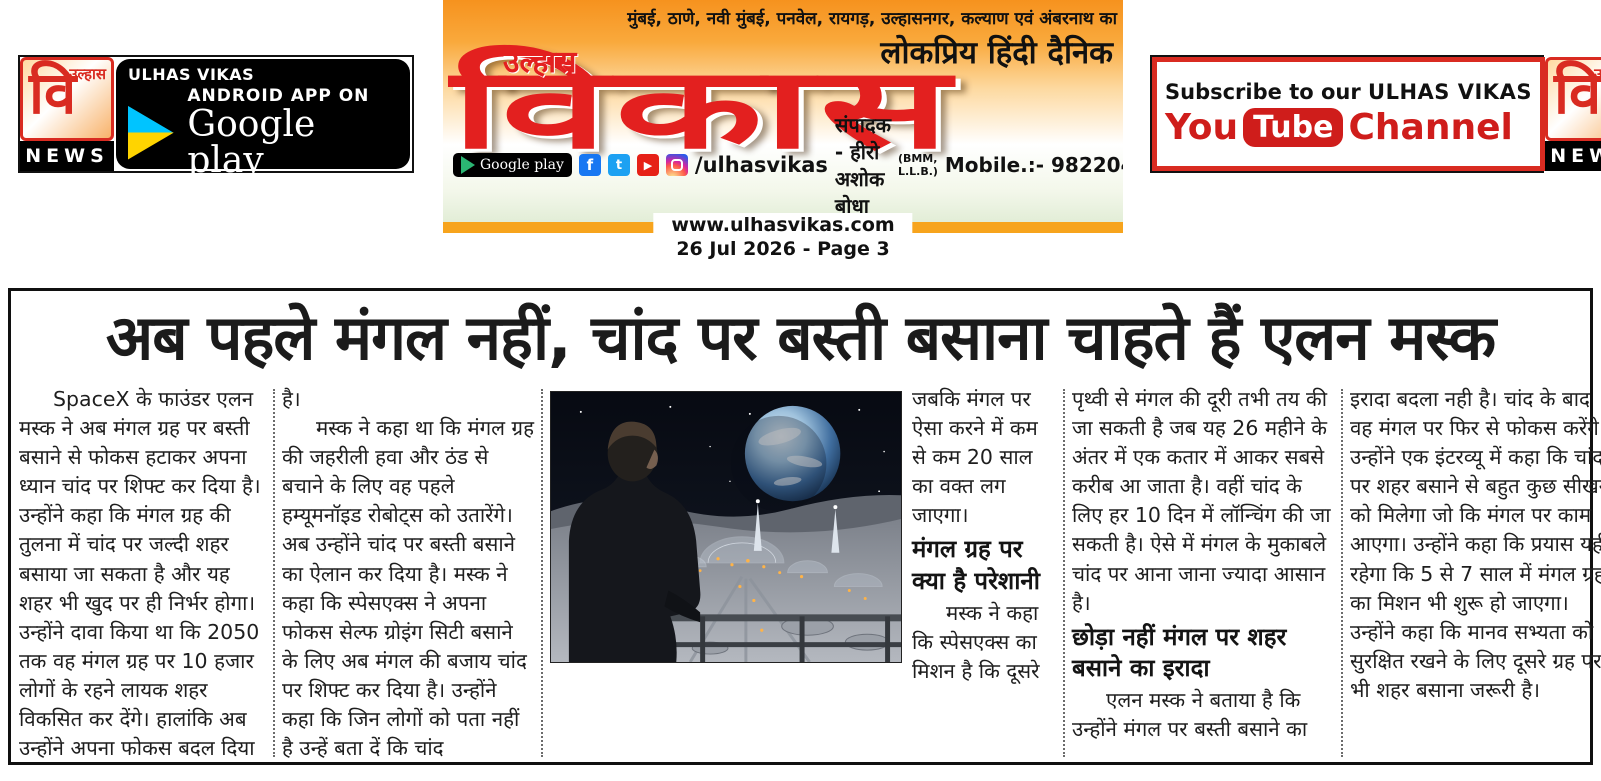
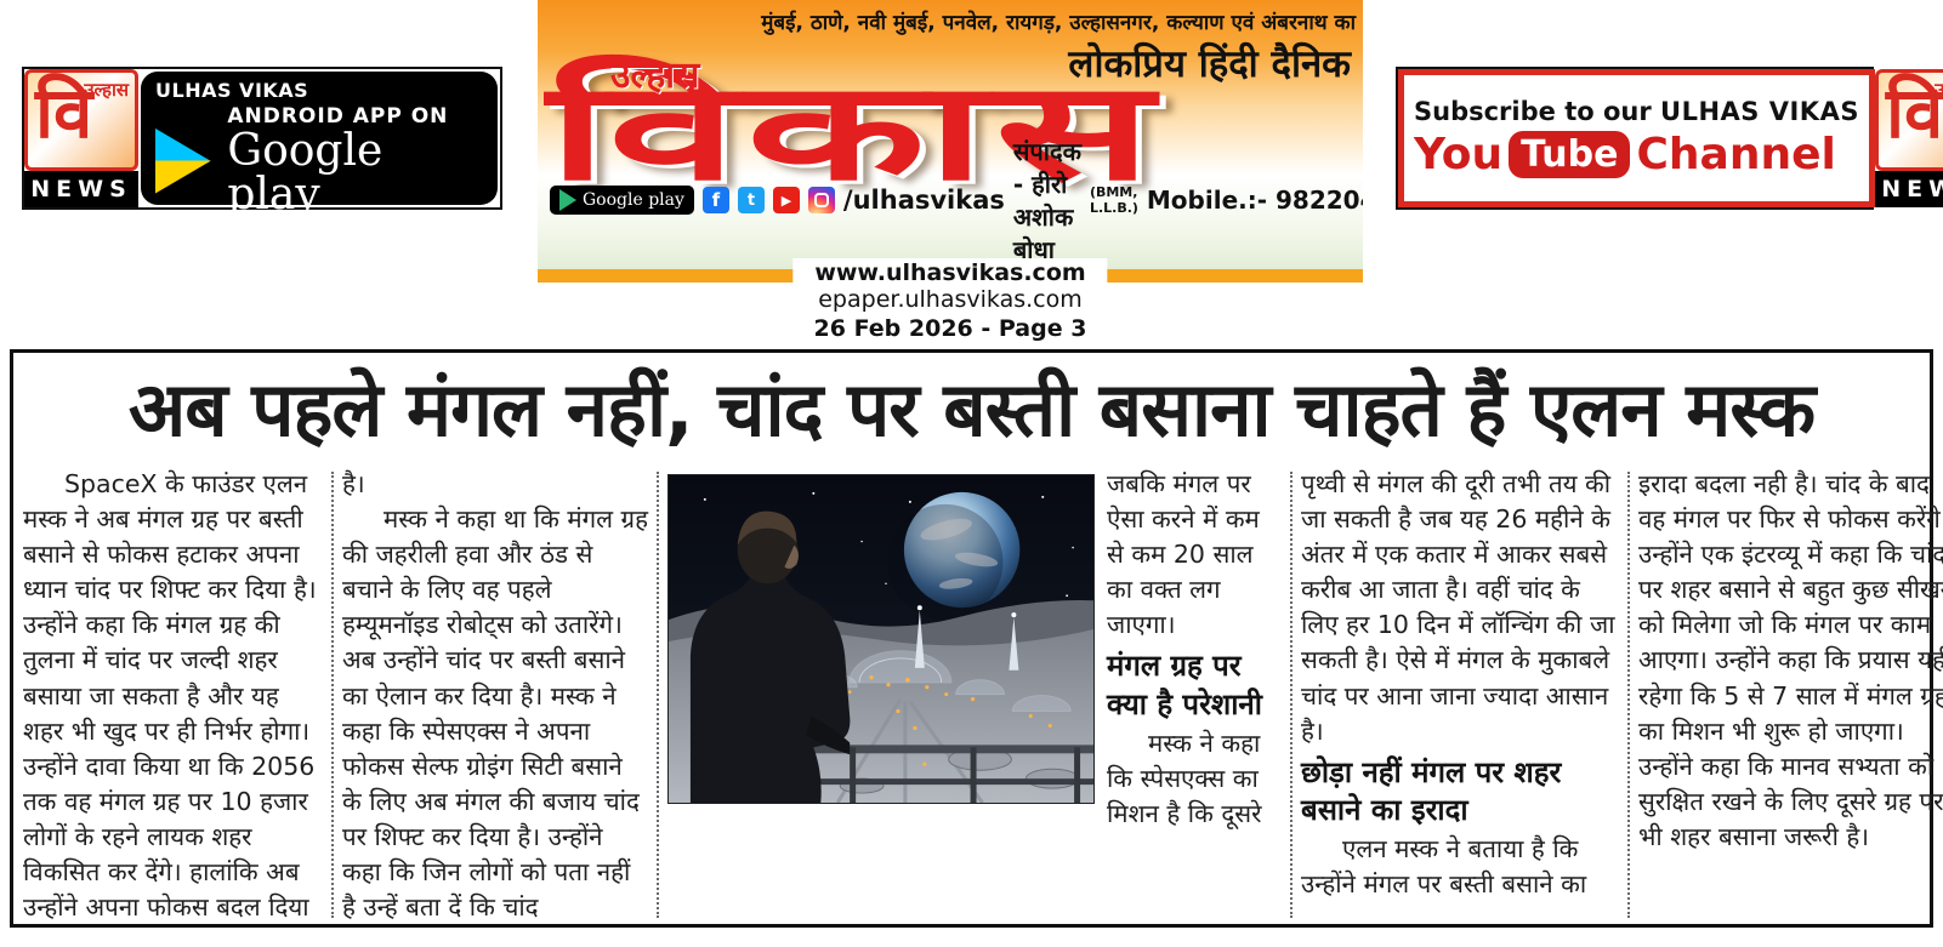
  उल्हास
  वि
  NEWS
  ULHAS VIKAS
  ANDROID APP ON
  Google play
  मुंबई, ठाणे, नवी मुंबई, पनवेल, रायगड़, उल्हासनगर, कल्याण एवं अंबरनाथ का
  लोकप्रिय हिंदी दैनिक
  उल्हास
  विकास
  Google play
  f
  t
  ▶
  /ulhasvikas
  संपादक - हीरो अशोक बोधा
  (BMM, L.L.B.)
  Mobile.:- 98220
  www.ulhasvikas.com
+ epaper.ulhasvikas.com
- 26 Jul 2026 - Page 3
+ 26 Feb 2026 - Page 3
  Subscribe to our ULHAS VIKAS
  You
  Tube
  Channel
  वि
  अब पहले मंगल नहीं, चांद पर बस्ती बसाना चाहते हैं एलन मस्क
- SpaceX के फाउंडर एलन मस्क ने अब मंगल ग्रह पर बस्ती बसाने से फोकस हटाकर अपना ध्यान चांद पर शिफ्ट कर दिया है। उन्होंने कहा कि मंगल ग्रह की तुलना में चांद पर जल्दी शहर बसाया जा सकता है और यह शहर भी खुद पर ही निर्भर होगा। उन्होंने दावा किया था कि 2050 तक वह मंगल ग्रह पर 10 हजार लोगों के रहने लायक शहर विकसित कर देंगे। हालांकि अब उन्होंने अपना फोकस बदल दिया
+ SpaceX के फाउंडर एलन मस्क ने अब मंगल ग्रह पर बस्ती बसाने से फोकस हटाकर अपना ध्यान चांद पर शिफ्ट कर दिया है। उन्होंने कहा कि मंगल ग्रह की तुलना में चांद पर जल्दी शहर बसाया जा सकता है और यह शहर भी खुद पर ही निर्भर होगा। उन्होंने दावा किया था कि 2056 तक वह मंगल ग्रह पर 10 हजार लोगों के रहने लायक शहर विकसित कर देंगे। हालांकि अब उन्होंने अपना फोकस बदल दिया
  है।
  मस्क ने कहा था कि मंगल ग्रह की जहरीली हवा और ठंड से बचाने के लिए वह पहले हम्यूमनॉइड रोबोट्स को उतारेंगे। अब उन्होंने चांद पर बस्ती बसाने का ऐलान कर दिया है। मस्क ने कहा कि स्पेसएक्स ने अपना फोकस सेल्फ ग्रोइंग सिटी बसाने के लिए अब मंगल की बजाय चांद पर शिफ्ट कर दिया है। उन्होंने कहा कि जिन लोगों को पता नहीं है उन्हें बता दें कि चांद
  जबकि मंगल पर ऐसा करने में कम से कम 20 साल का वक्त लग जाएगा।
  मंगल ग्रह पर क्या है परेशानी
  मस्क ने कहा कि स्पेसएक्स का मिशन है कि दूसरे
  पृथ्वी से मंगल की दूरी तभी तय की जा सकती है जब यह 26 महीने के अंतर में एक कतार में आकर सबसे करीब आ जाता है। वहीं चांद के लिए हर 10 दिन में लॉन्चिंग की जा सकती है। ऐसे में मंगल के मुकाबले चांद पर आना जाना ज्यादा आसान है।
  छोड़ा नहीं मंगल पर शहर बसाने का इरादा
  एलन मस्क ने बताया है कि उन्होंने मंगल पर बस्ती बसाने का
  इरादा बदला नही है। चांद के बाद वह मंगल पर फिर से फोकस करेंगे उन्होंने एक इंटरव्यू में कहा कि चांद पर शहर बसाने से बहुत कुछ सीख को मिलेगा जो कि मंगल पर काम आएगा। उन्होंने कहा कि प्रयास यही रहेगा कि 5 से 7 साल में मंगल ग्रह का मिशन भी शुरू हो जाएगा। उन्होंने कहा कि मानव सभ्यता को सुरक्षित रखने के लिए दूसरे ग्रह पर भी शहर बसाना जरूरी है।
